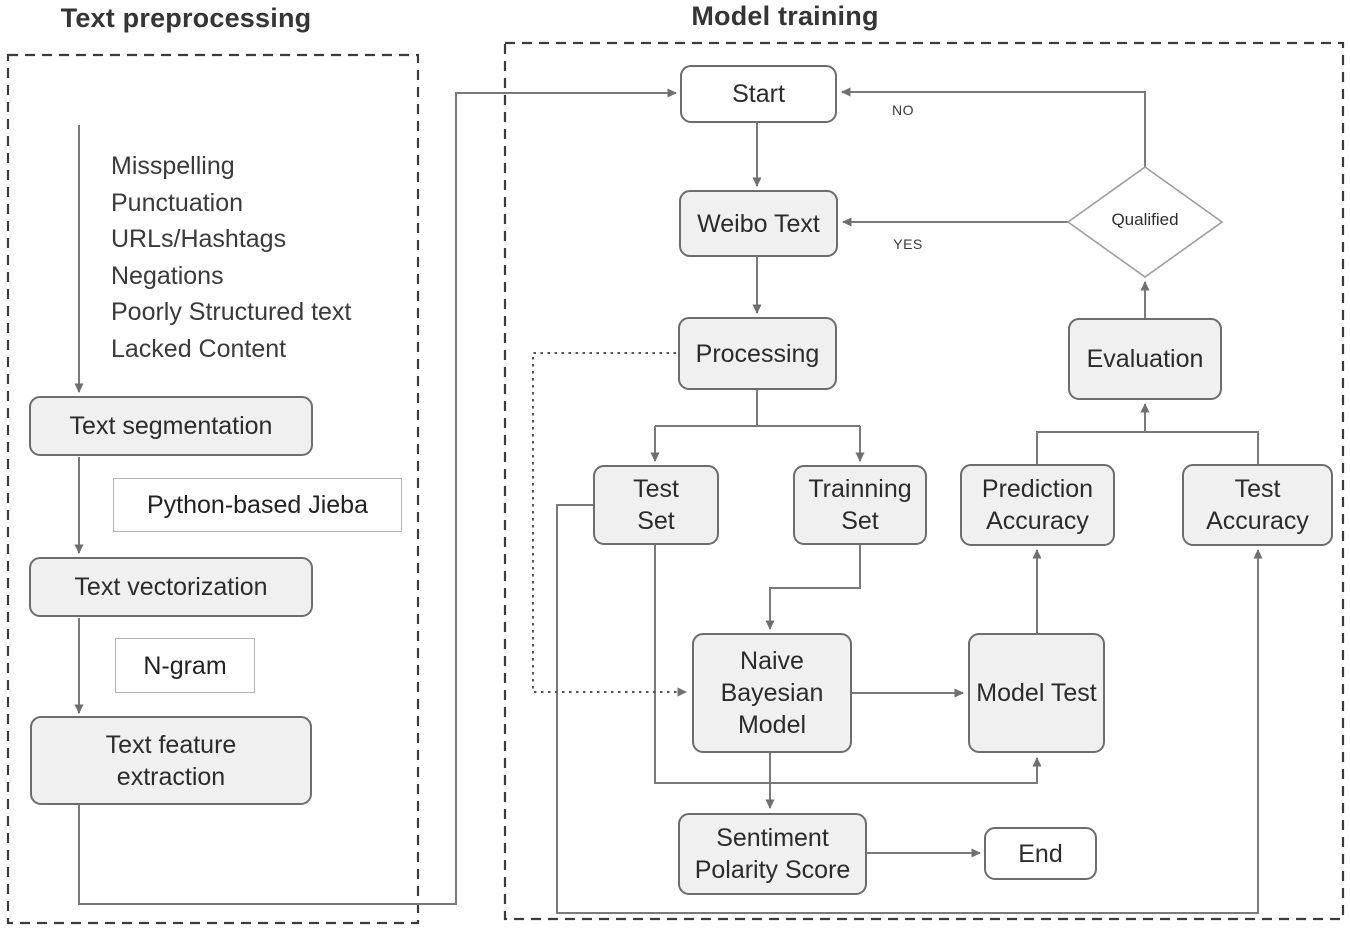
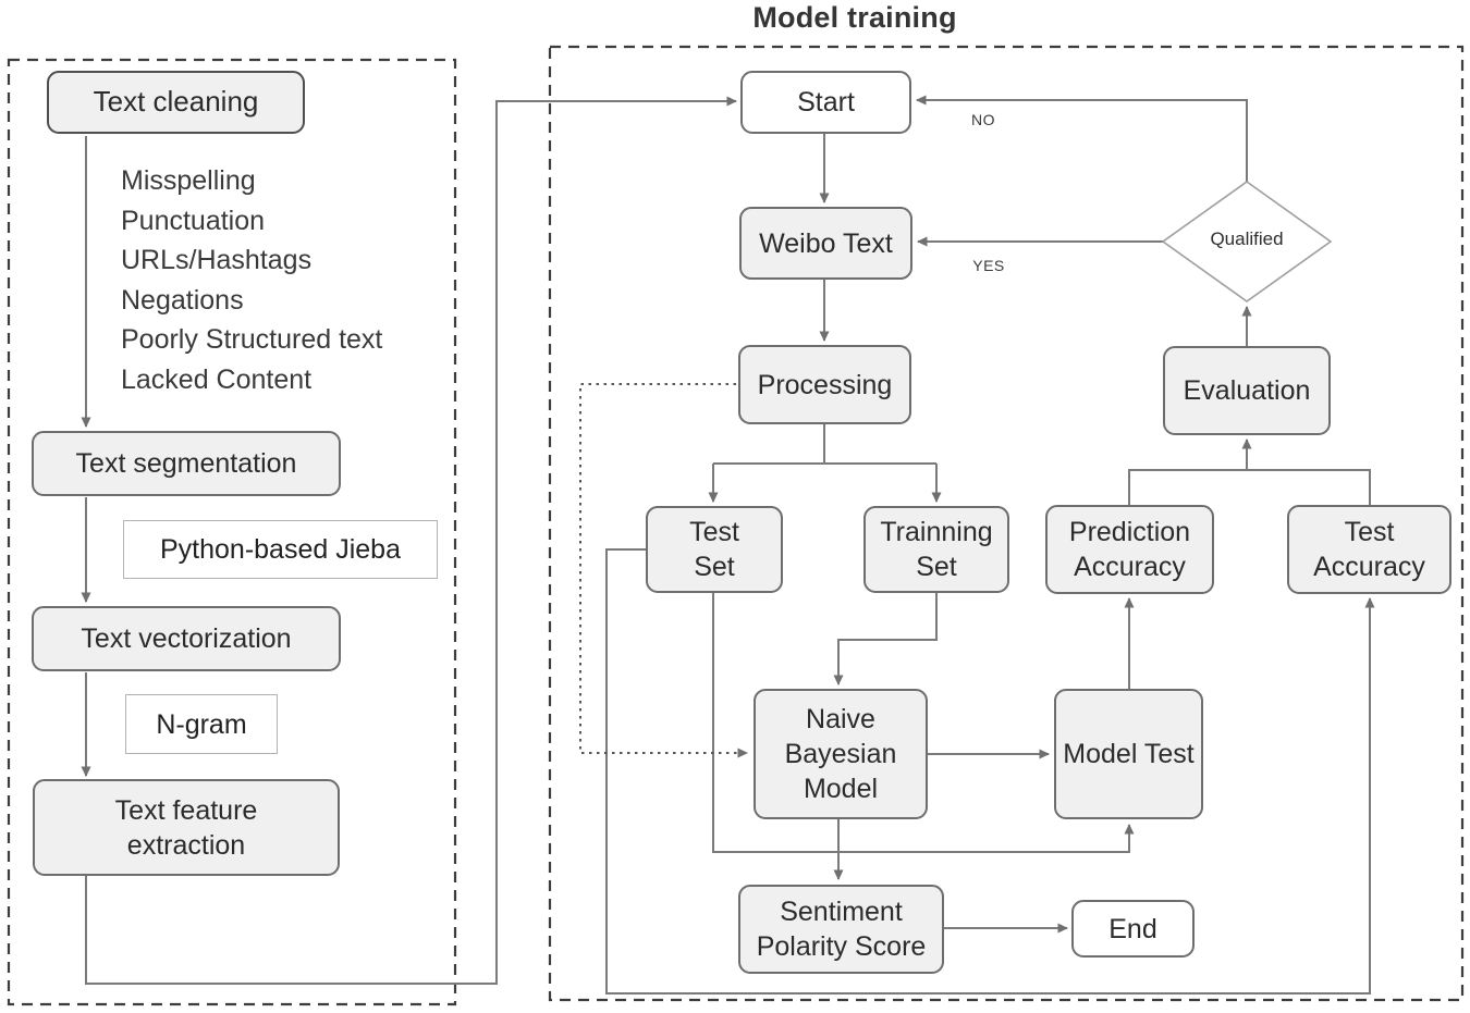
- Text preprocessing
  Model training
+ Text cleaning
  Misspelling
  Punctuation
  URLs/Hashtags
  Negations
  Poorly Structured text
  Lacked Content
  Text segmentation
  Python-based Jieba
  Text vectorization
  N-gram
  Text feature
  extraction
  Start
  Weibo Text
  Processing
  Test
  Set
  Trainning
  Set
  Prediction
  Accuracy
  Test
  Accuracy
  Evaluation
  Qualified
  Naive
  Bayesian
  Model
  Model Test
  Sentiment
  Polarity Score
  End
  NO
  YES
